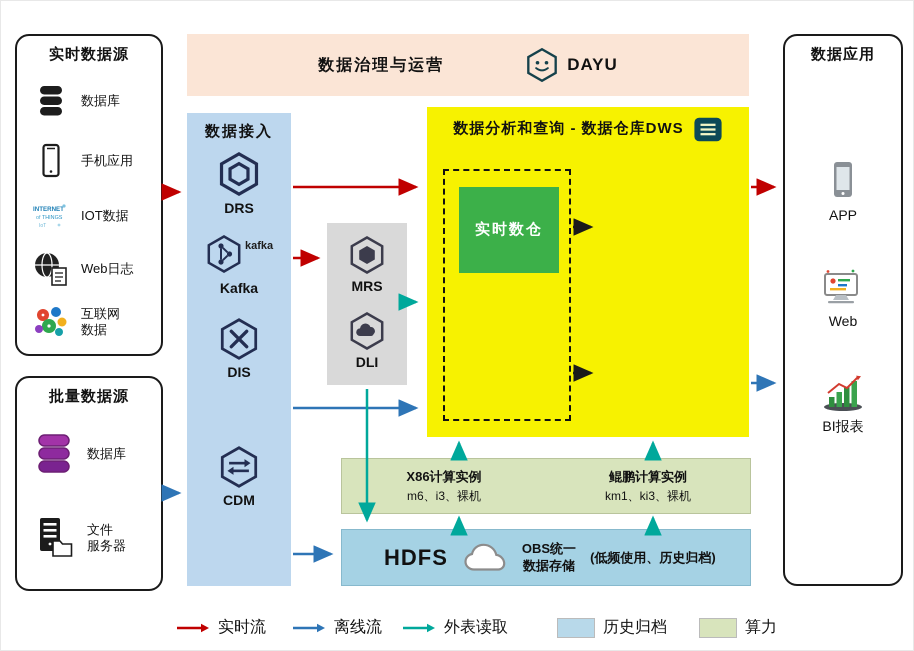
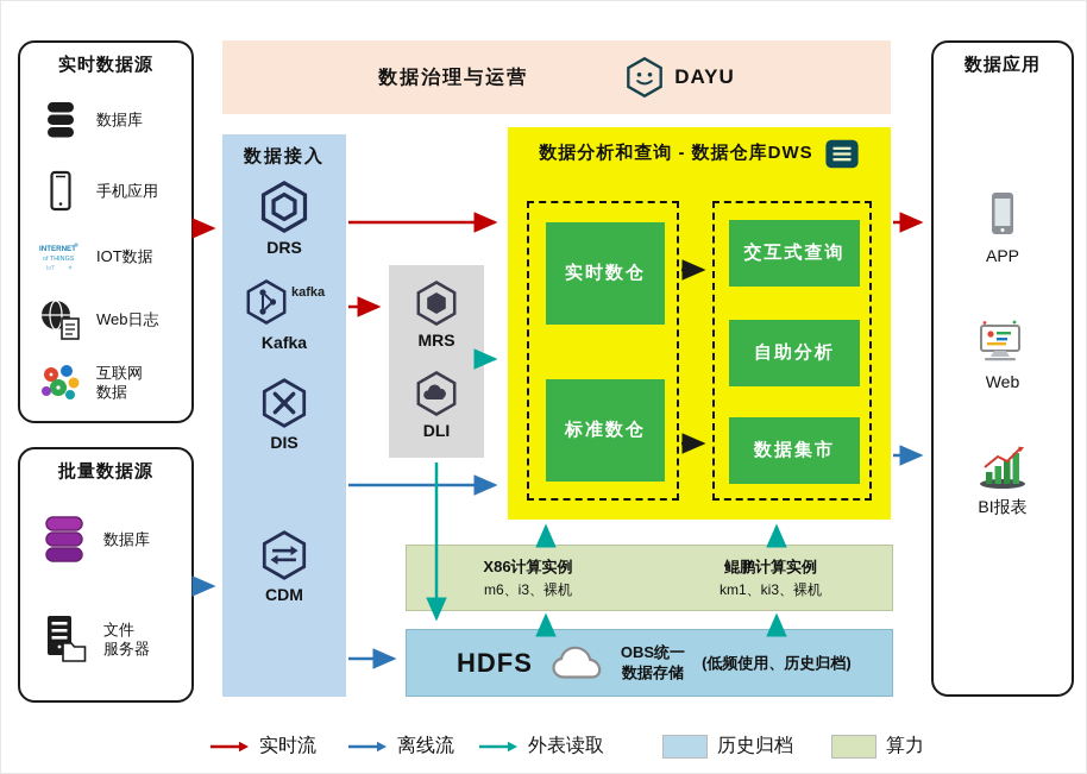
  数据治理与运营
  DAYU
  实时数据源
  数据库
  手机应用
  IOT数据
  Web日志
  互联网
  数据
  批量数据源
  数据库
  文件
  服务器
  数据接入
  DRS
  kafka
  Kafka
  DIS
  CDM
  MRS
  DLI
  数据分析和查询 - 数据仓库DWS
  实时数仓
+ 标准数仓
+ 交互式查询
+ 自助分析
+ 数据集市
  X86计算实例
  m6、i3、裸机
  鲲鹏计算实例
  km1、ki3、裸机
  HDFS
  OBS统一
  数据存储
  (低频使用、历史归档)
  数据应用
  APP
  Web
  BI报表
  实时流
  离线流
  外表读取
  历史归档
  算力
